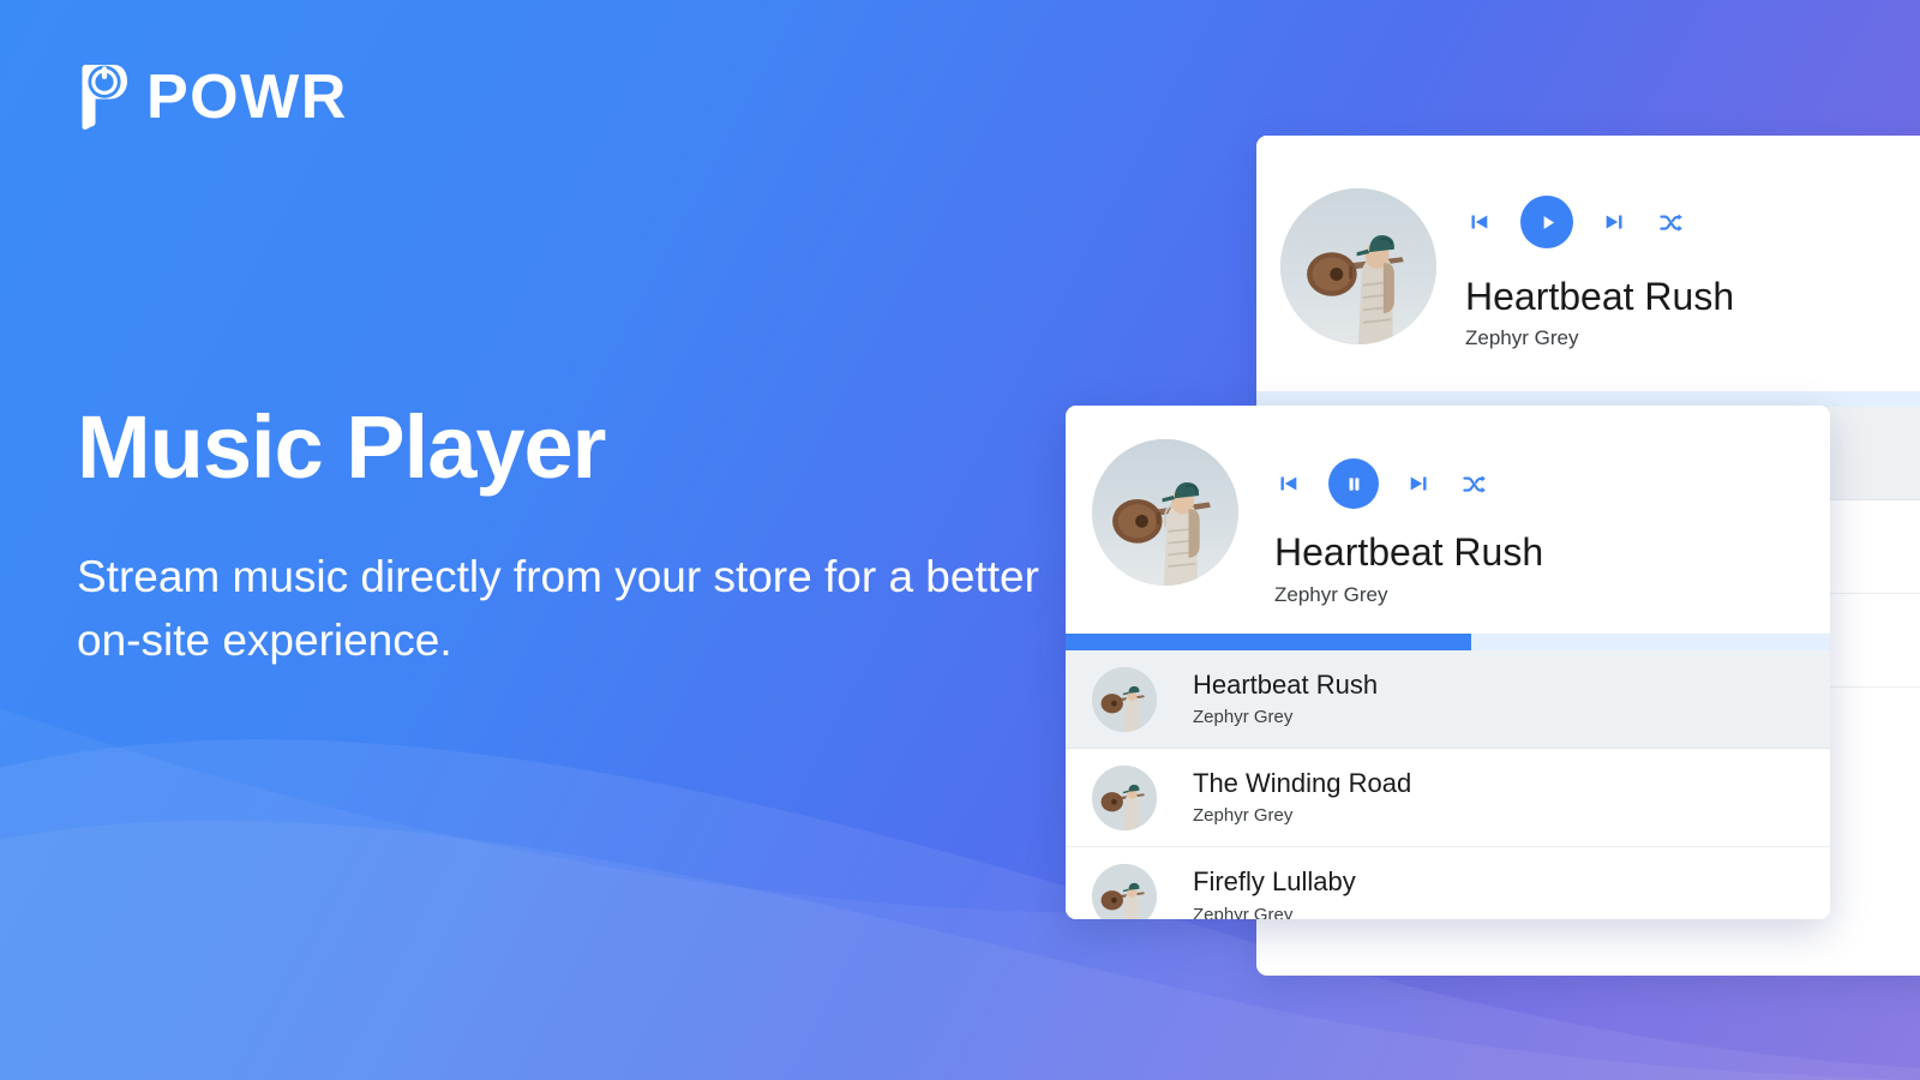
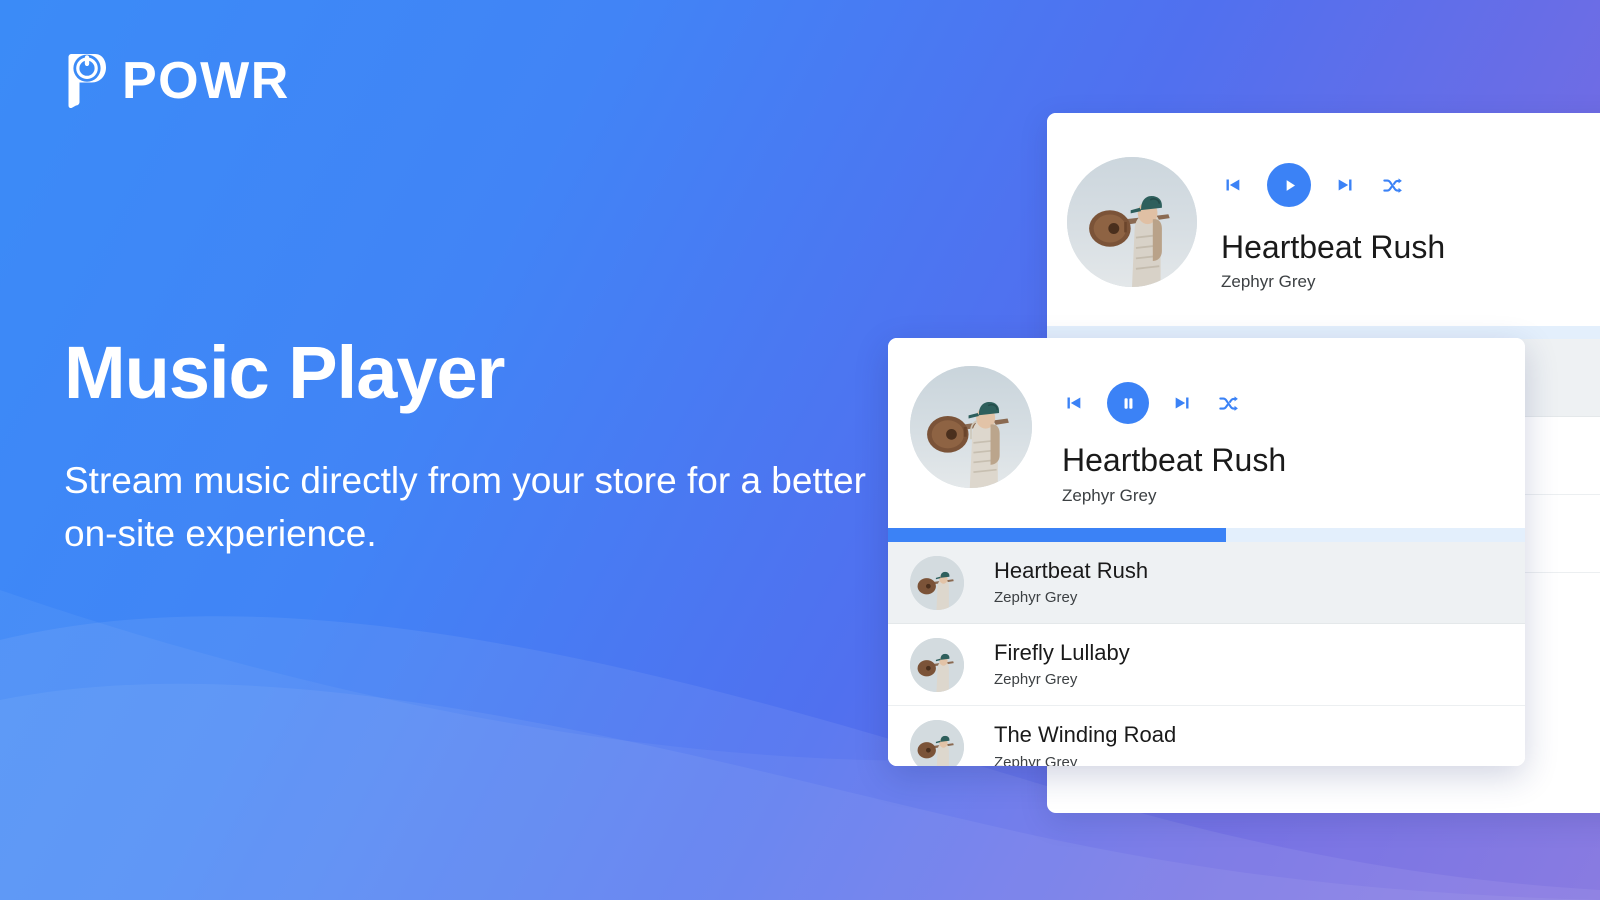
  POWR
  Music Player
  Stream music directly from your store for a better on-site experience.
  Heartbeat Rush
  Zephyr Grey
  Heartbeat Rush
  Zephyr Grey
  Heartbeat Rush
  Zephyr Grey
- The Winding Road
+ Firefly Lullaby
  Zephyr Grey
- Firefly Lullaby
+ The Winding Road
  Zephyr Grey
